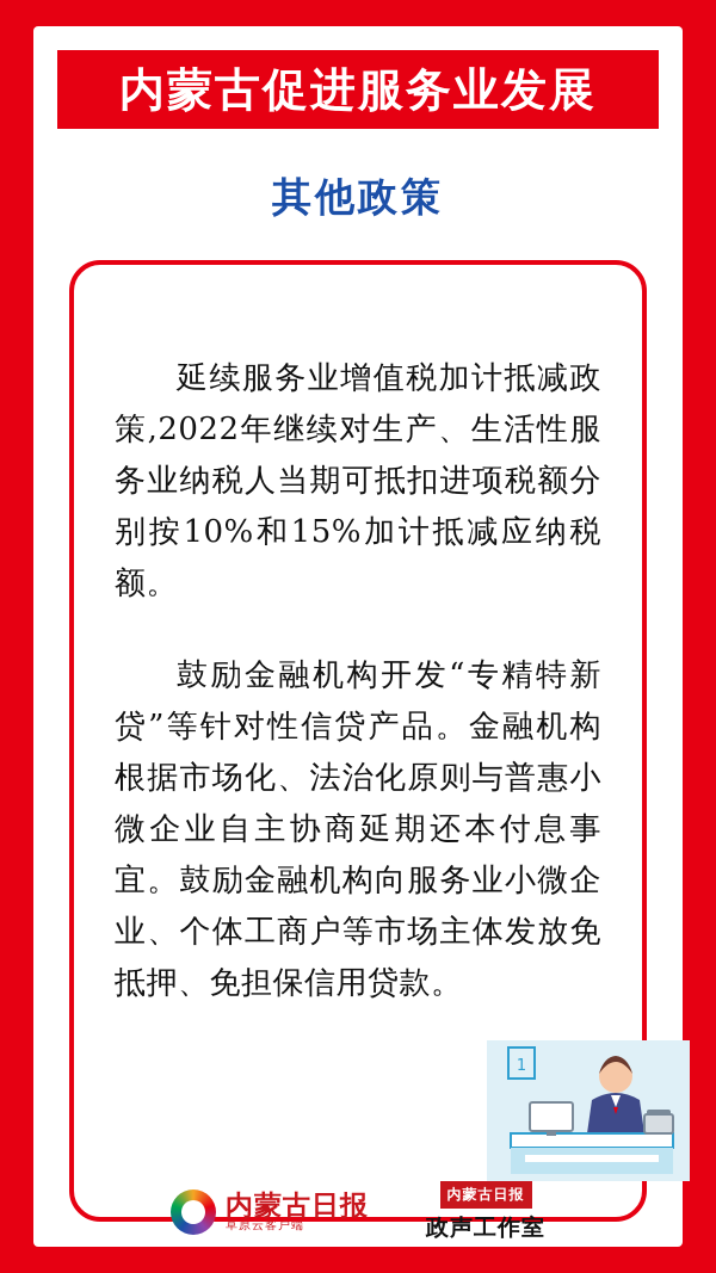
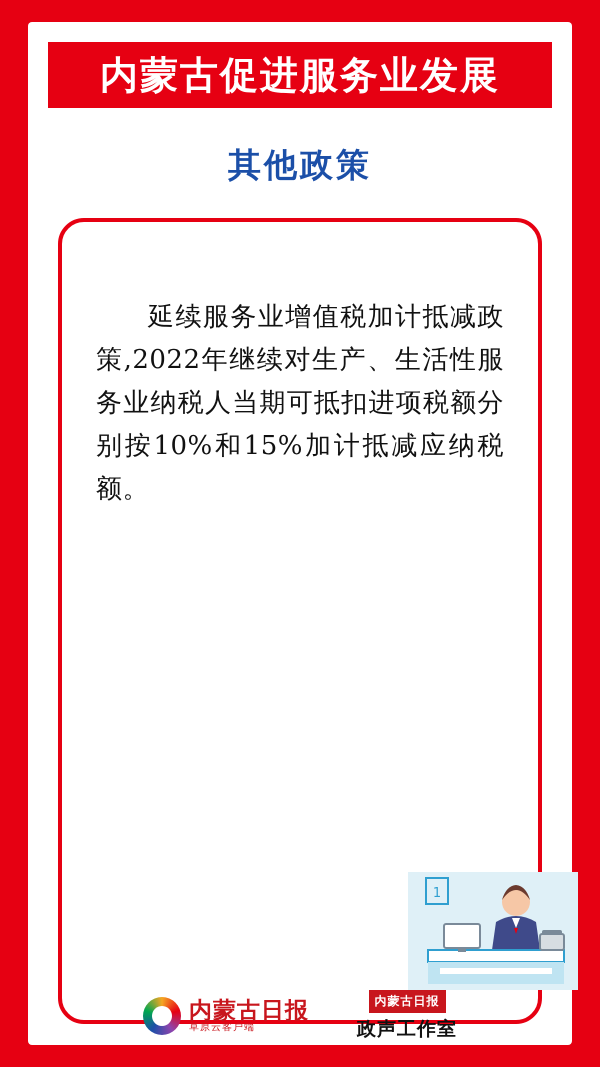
  内蒙古促进服务业发展
  其他政策
  延续服务业增值税加计抵减政策,2022年继续对生产、生活性服务业纳税人当期可抵扣进项税额分别按10%和15%加计抵减应纳税额。
- 鼓励金融机构开发“专精特新贷”等针对性信贷产品。金融机构根据市场化、法治化原则与普惠小微企业自主协商延期还本付息事宜。鼓励金融机构向服务业小微企业、个体工商户等市场主体发放免抵押、免担保信用贷款。
  1
  内蒙古日报
  草原云客户端
  内蒙古日报
  政声工作室
